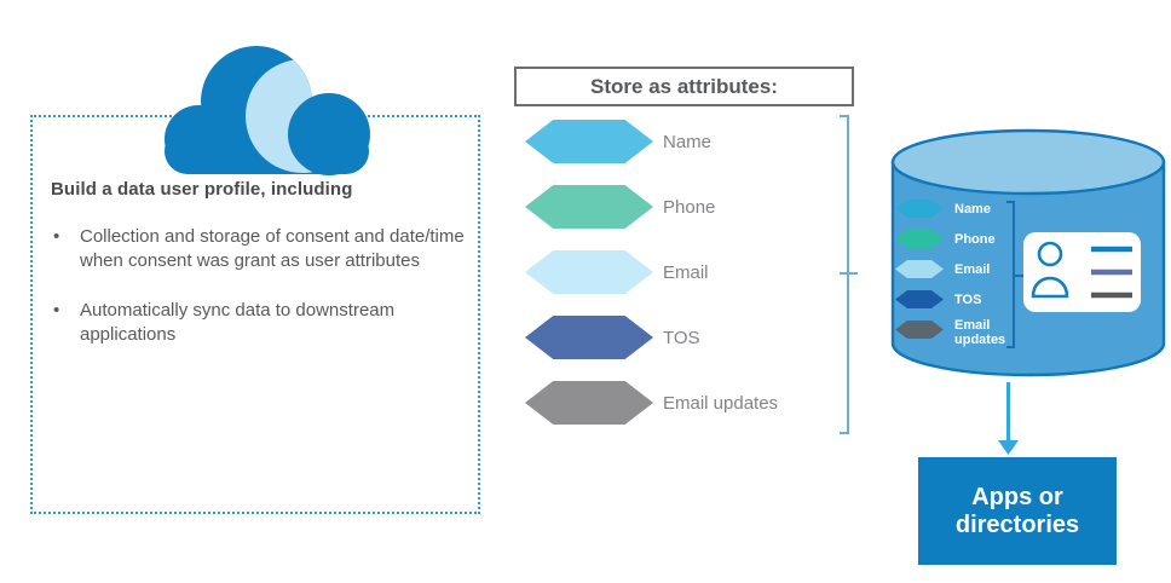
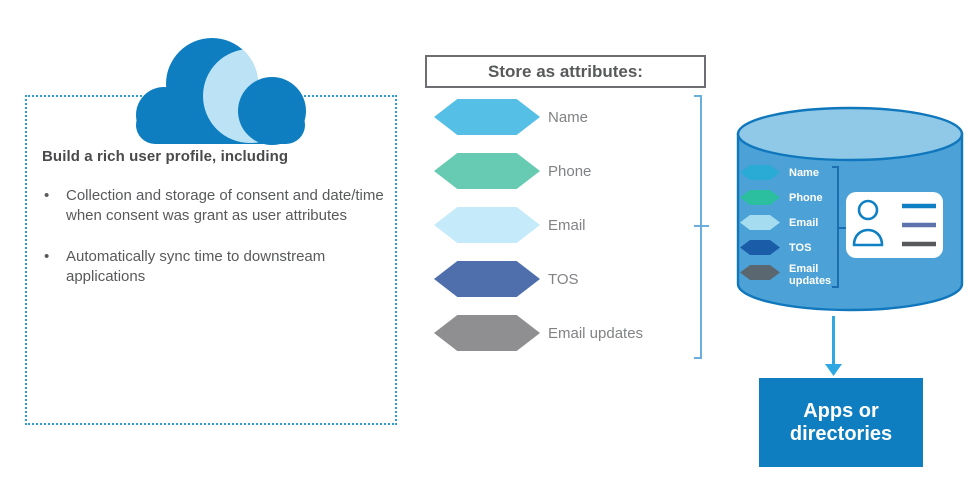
- Build a data user profile, including
+ Build a rich user profile, including
  •
  Collection and storage of consent and date/time when consent was grant as user attributes
  •
- Automatically sync data to downstream applications
+ Automatically sync time to downstream applications
  Store as attributes:
  Name
  Phone
  Email
  TOS
  Email updates
  Name
  Phone
  Email
  TOS
  Email updates
  Apps or directories
